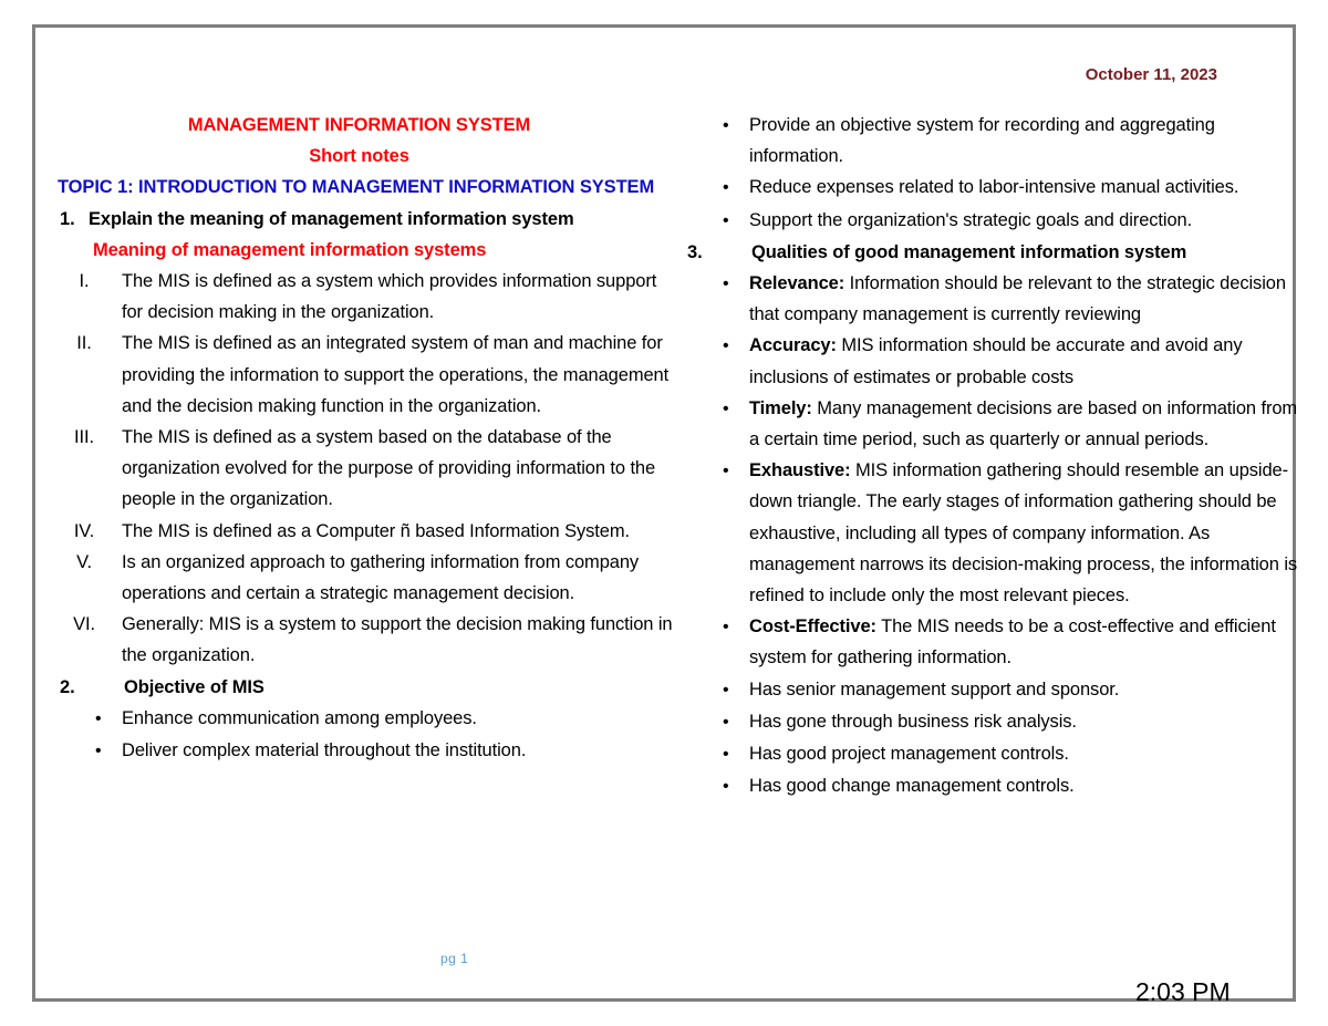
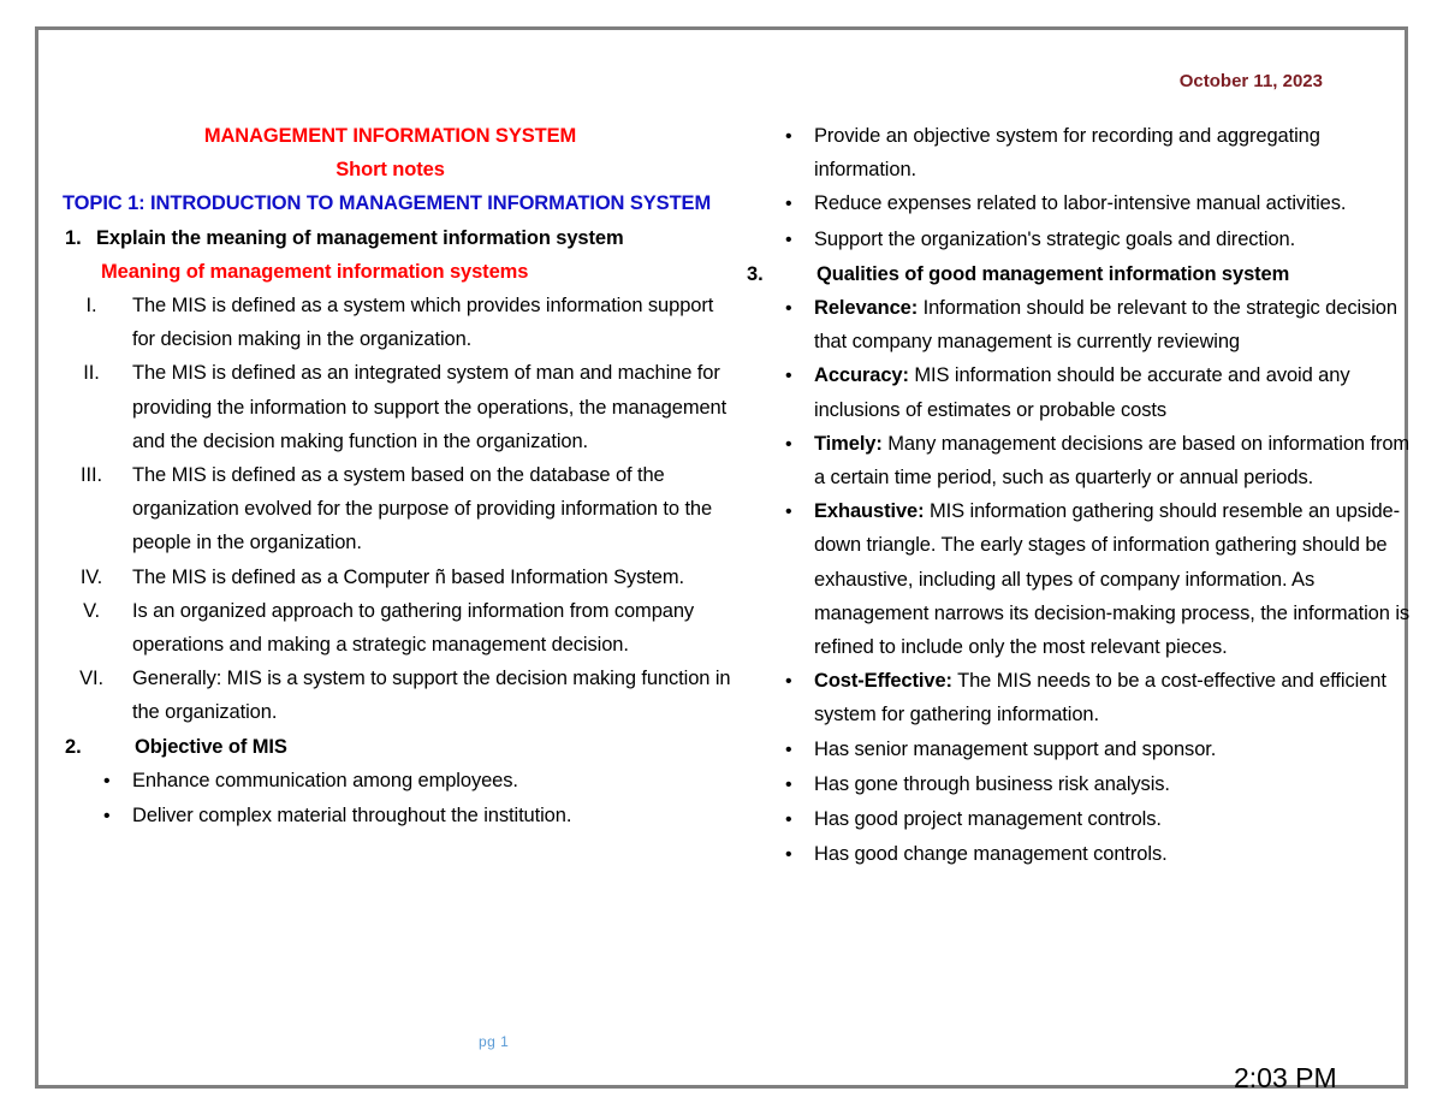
  October 11, 2023
  MANAGEMENT INFORMATION SYSTEM
  Short notes
  TOPIC 1: INTRODUCTION TO MANAGEMENT INFORMATION SYSTEM
  1.
  Explain the meaning of management information system
  Meaning of management information systems
  I.
  The MIS is defined as a system which provides information support for decision making in the organization.
  II.
  The MIS is defined as an integrated system of man and machine for providing the information to support the operations, the management and the decision making function in the organization.
  III.
  The MIS is defined as a system based on the database of the organization evolved for the purpose of providing information to the people in the organization.
  IV.
  The MIS is defined as a Computer ñ based Information System.
  V.
- Is an organized approach to gathering information from company operations and certain a strategic management decision.
+ Is an organized approach to gathering information from company operations and making a strategic management decision.
  VI.
  Generally: MIS is a system to support the decision making function in the organization.
  2.
  Objective of MIS
  Enhance communication among employees.
  Deliver complex material throughout the institution.
  Provide an objective system for recording and aggregating information.
  Reduce expenses related to labor-intensive manual activities.
  Support the organization's strategic goals and direction.
  3.
  Qualities of good management information system
  Relevance: Information should be relevant to the strategic decision that company management is currently reviewing
  Accuracy: MIS information should be accurate and avoid any inclusions of estimates or probable costs
  Timely: Many management decisions are based on information from a certain time period, such as quarterly or annual periods.
  Exhaustive: MIS information gathering should resemble an upside-down triangle. The early stages of information gathering should be exhaustive, including all types of company information. As management narrows its decision-making process, the information is refined to include only the most relevant pieces.
  Cost-Effective: The MIS needs to be a cost-effective and efficient system for gathering information.
  Has senior management support and sponsor.
  Has gone through business risk analysis.
  Has good project management controls.
  Has good change management controls.
  pg 1
  2:03 PM
